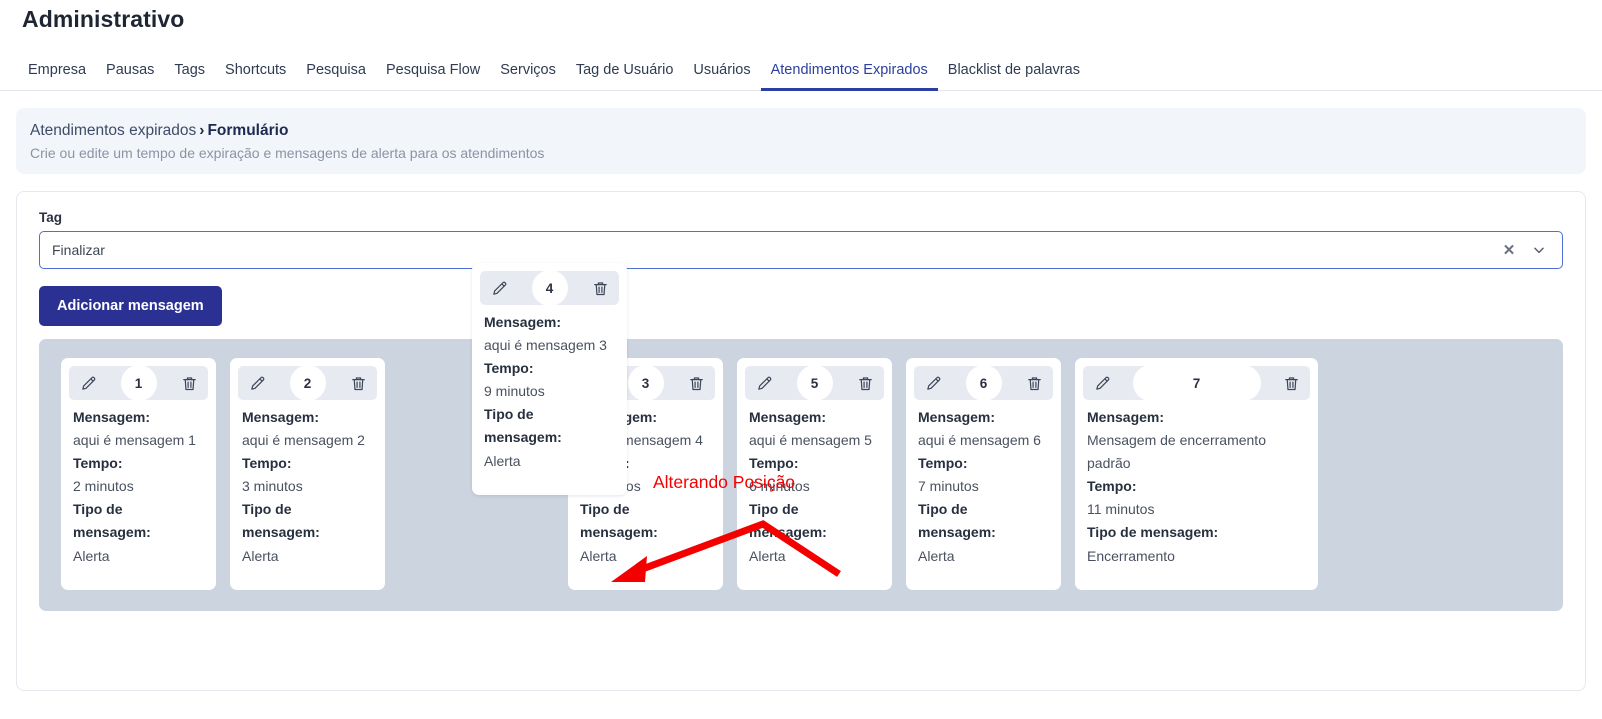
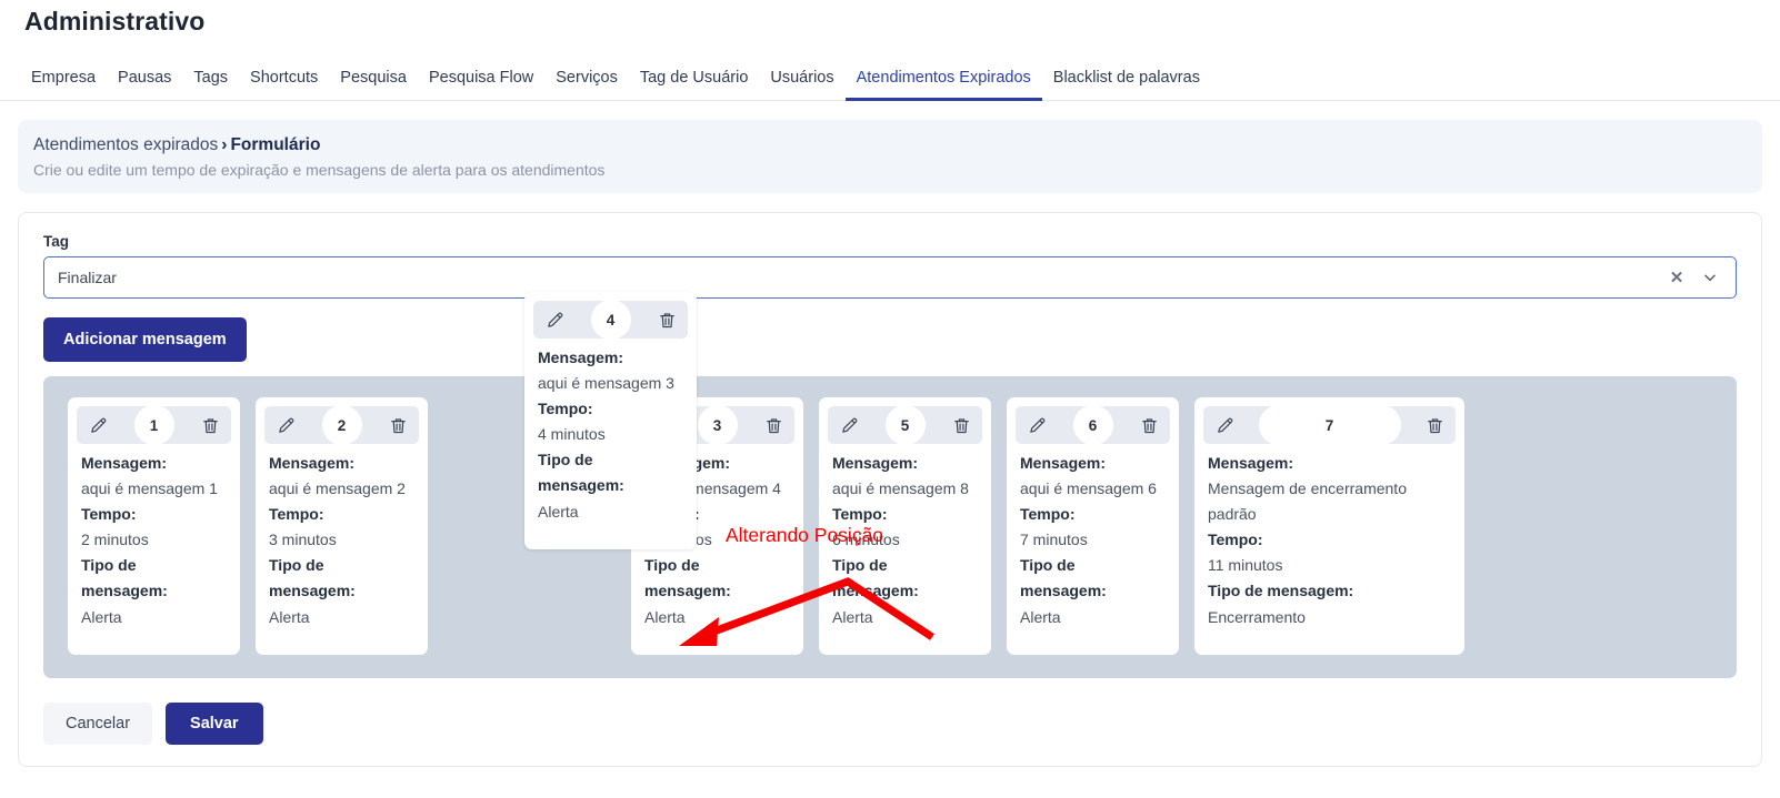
  Administrativo
  Empresa
  Pausas
  Tags
  Shortcuts
  Pesquisa
  Pesquisa Flow
  Serviços
  Tag de Usuário
  Usuários
  Atendimentos Expirados
  Blacklist de palavras
  Atendimentos expirados › Formulário
  Crie ou edite um tempo de expiração e mensagens de alerta para os atendimentos
  Tag
  Finalizar
  ✕
  Adicionar mensagem
  1
  Mensagem:
  aqui é mensagem 1
  Tempo:
  2 minutos
  Tipo de mensagem:
  Alerta
  2
  Mensagem:
  aqui é mensagem 2
  Tempo:
  3 minutos
  Tipo de mensagem:
  Alerta
  3
  Tipo de mensagem:
  Alerta
  5
  Mensagem:
- aqui é mensagem 5
+ aqui é mensagem 8
  Tempo:
  6 minutos
  Tipo de meagem:
  Alerta
  6
  Mensagem:
  aqui é mensagem 6
  Tempo:
  7 minutos
  Tipo de mensagem:
  Alerta
  7
  Mensagem:
  Mensagem de encerramento padrão
  Tempo:
  11 minutos
  Tipo de mensagem:
  Encerramento
+ Cancelar
+ Salvar
  Alterando Posição
  4
  Mensagem:
  aqui é mensagem 3
  Tempo:
- 9 minutos
+ 4 minutos
  Tipo de mensagem:
  Alerta
